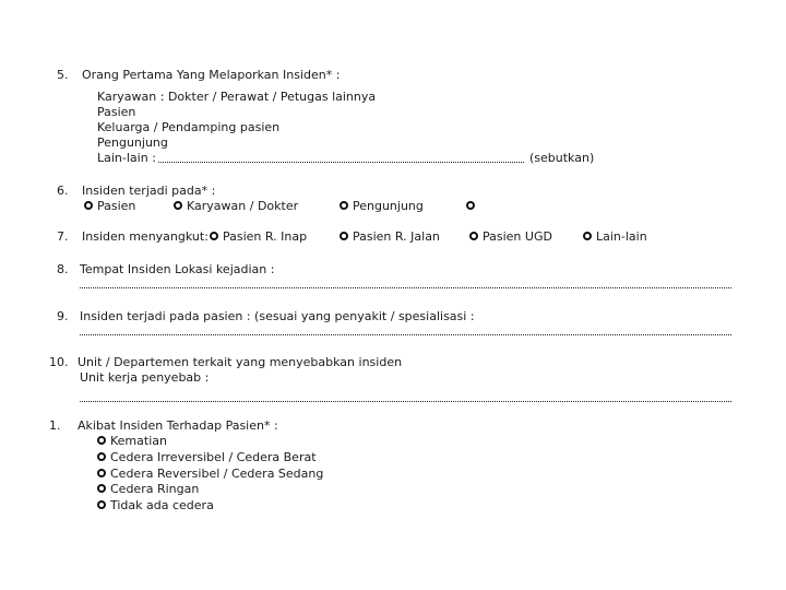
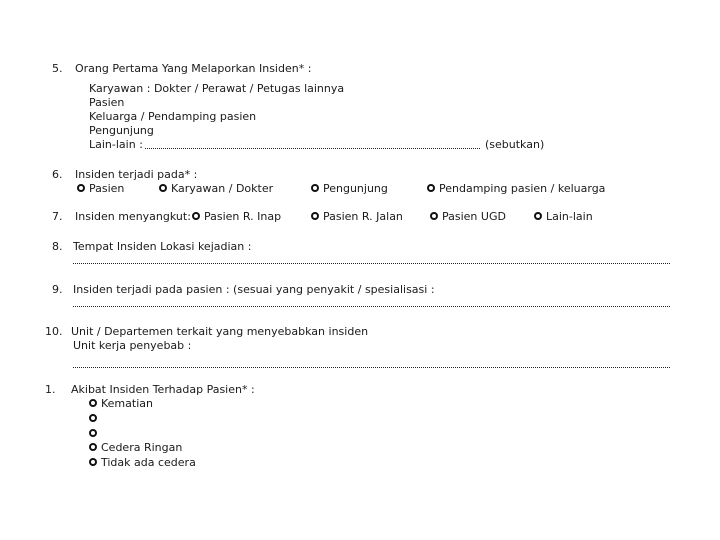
  5.
  Orang Pertama Yang Melaporkan Insiden* :
  Karyawan : Dokter / Perawat / Petugas lainnya
  Pasien
  Keluarga / Pendamping pasien
  Pengunjung
  Lain-lain :
  (sebutkan)
  6.
  Insiden terjadi pada* :
  Pasien
  Karyawan / Dokter
  Pengunjung
+ Pendamping pasien / keluarga
  7.
  Insiden menyangkut:
  Pasien R. Inap
  Pasien R. Jalan
  Pasien UGD
  Lain-lain
  8.
  Tempat Insiden Lokasi kejadian :
  9.
  Insiden terjadi pada pasien : (sesuai yang penyakit / spesialisasi :
  10.
  Unit / Departemen terkait yang menyebabkan insiden
  Unit kerja penyebab :
  1.
  Akibat Insiden Terhadap Pasien* :
  Kematian
- Cedera Irreversibel / Cedera Berat
- Cedera Reversibel / Cedera Sedang
  Cedera Ringan
  Tidak ada cedera
